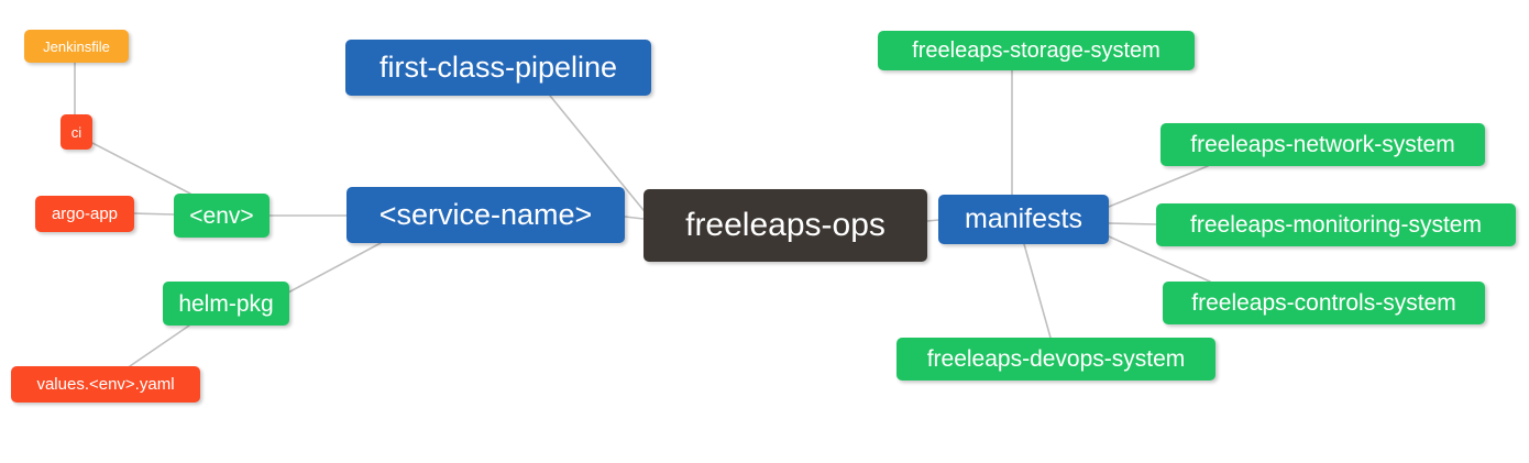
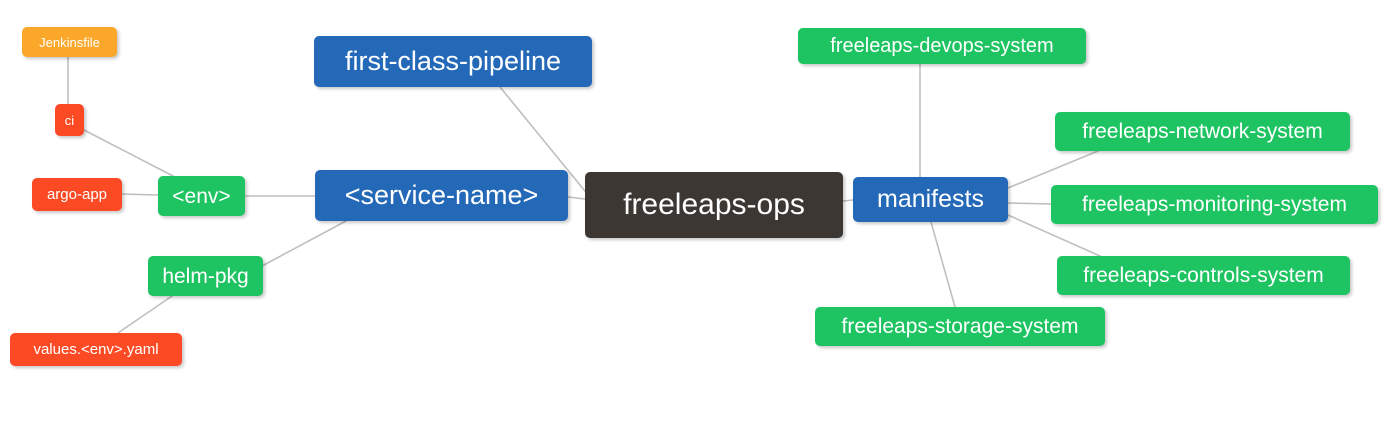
  freeleaps-ops
  first-class-pipeline
  <service-name>
  manifests
  <env>
  helm-pkg
  ci
  Jenkinsfile
  argo-app
  values.<env>.yaml
- freeleaps-storage-system
+ freeleaps-devops-system
  freeleaps-network-system
  freeleaps-monitoring-system
  freeleaps-controls-system
- freeleaps-devops-system
+ freeleaps-storage-system
